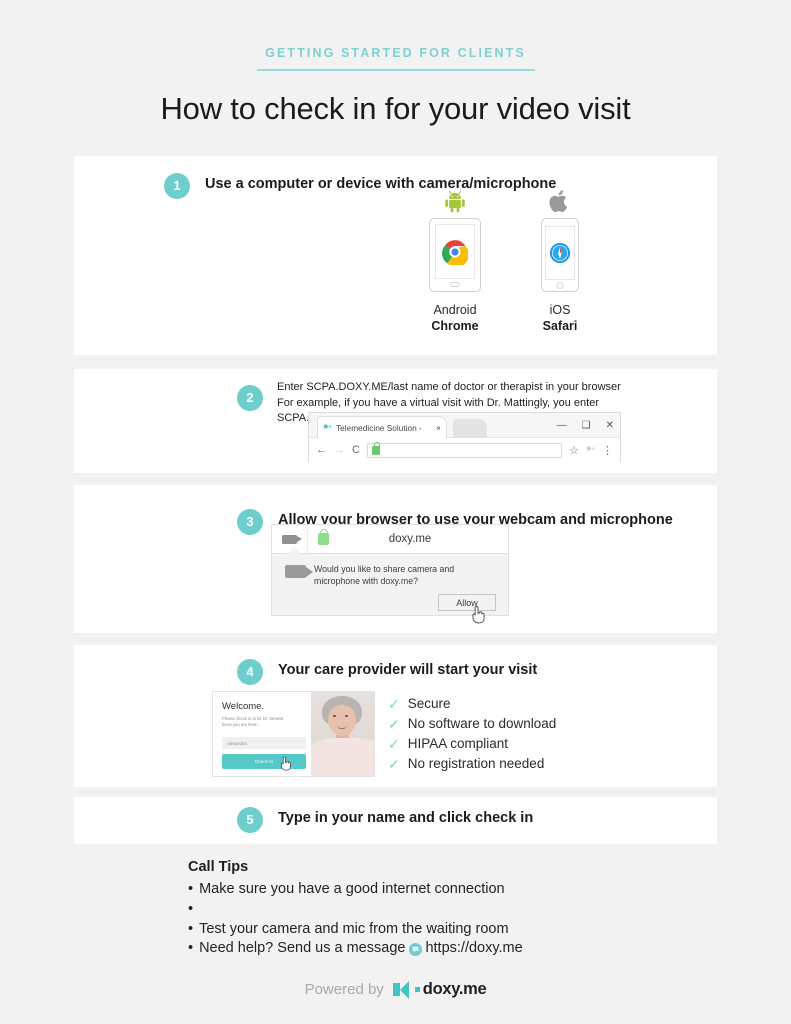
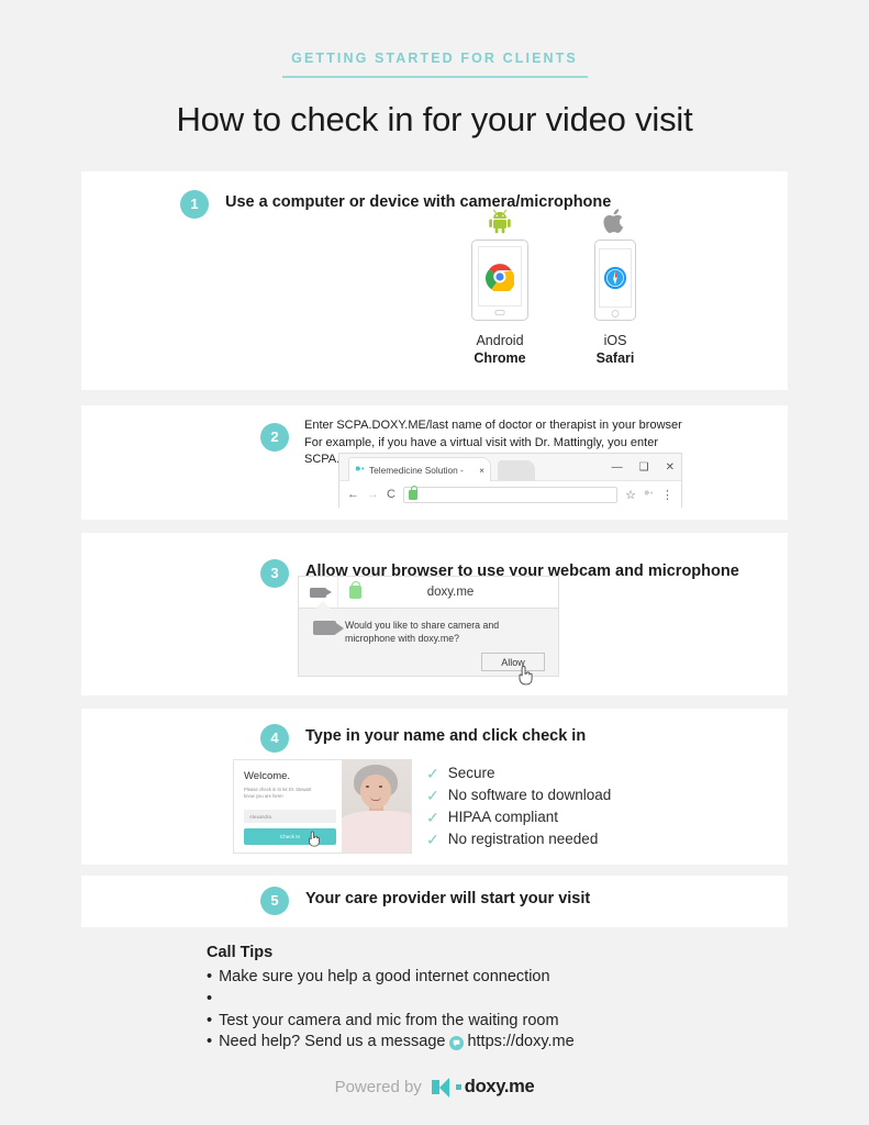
  GETTING STARTED FOR CLIENTS
  How to check in for your video visit
  1
  Use a computer or device with camera/microphone
  Android
  Chrome
  iOS
  Safari
  2
  Enter SCPA.DOXY.ME/last name of doctor or therapist in your browser
  For example, if you have a virtual visit with Dr. Mattingly, you enter SCPA
  Telemedicine Solution -
  ×
  —
  ❑
  ✕
  ←
  →
  C
  ☆
  ⋮
  3
  Allow your browser to use your webcam and microphone
  doxy.me
  Would you like to share camera and
  microphone with doxy.me?
  Allow
  4
- Your care provider will start your visit
+ Type in your name and click check in
  Welcome.
  ✓
  Secure
  ✓
  No software to download
  ✓
  HIPAA compliant
  ✓
  No registration needed
  5
- Type in your name and click check in
+ Your care provider will start your visit
  Call Tips
  •
- Make sure you have a good internet connection
+ Make sure you help a good internet connection
  •
  •
  Test your camera and mic from the waiting room
  •
  Need help? Send us a message
  https://doxy.me
  Powered by
  doxy.me
